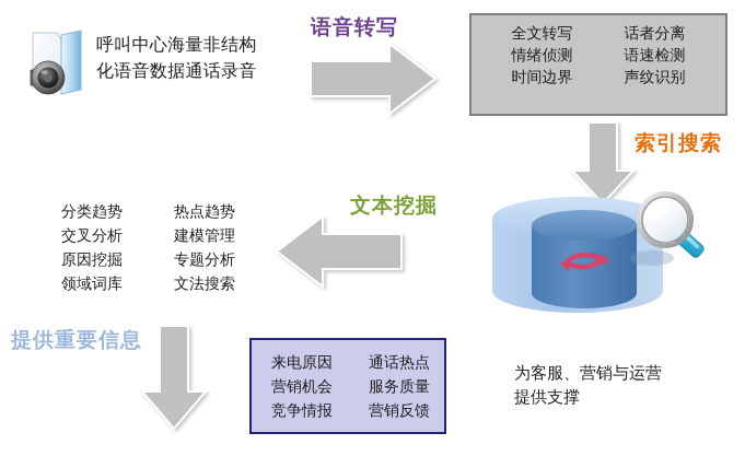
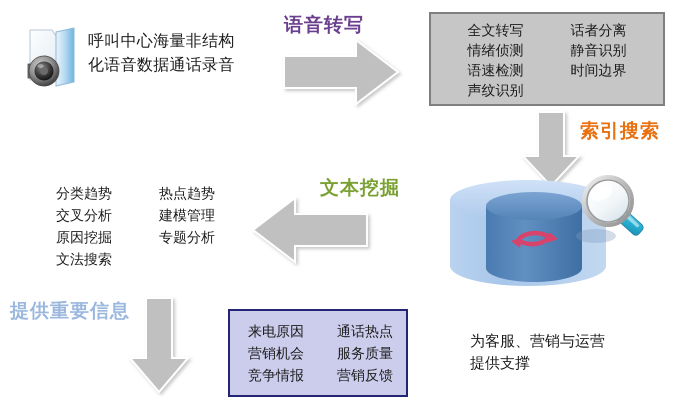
  呼叫中心海量非结构
  化语音数据通话录音
  语音转写
  全文转写
  话者分离
  情绪侦测
+ 静音识别
  语速检测
  时间边界
  声纹识别
  索引搜索
  文本挖掘
  分类趋势
  热点趋势
  交叉分析
  建模管理
  原因挖掘
  专题分析
- 领域词库
  文法搜索
  提供重要信息
  来电原因
  通话热点
  营销机会
  服务质量
  竞争情报
  营销反馈
  为客服、营销与运营
  提供支撑
